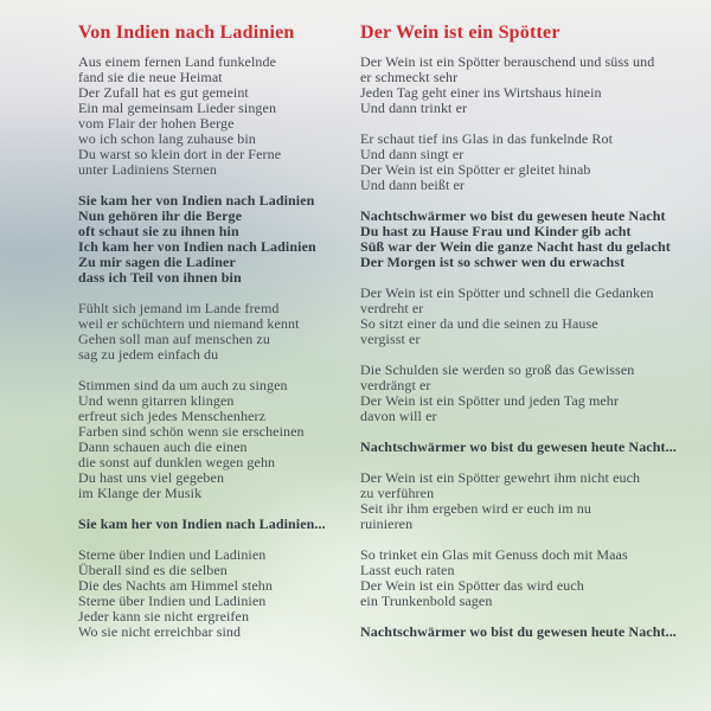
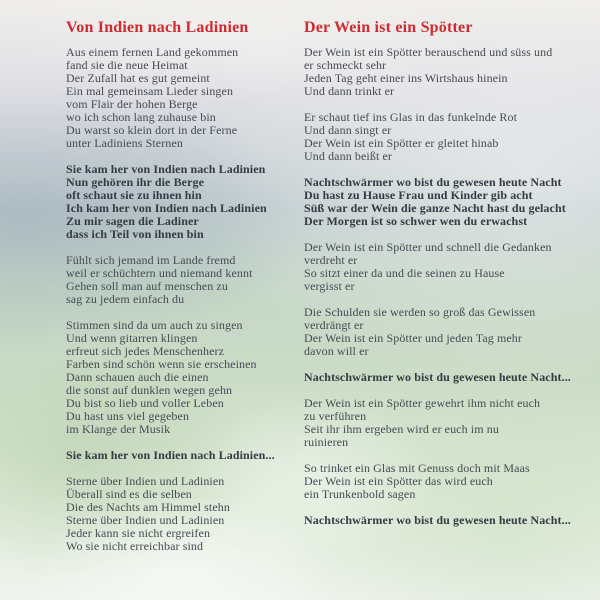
  Von Indien nach Ladinien
- Aus einem fernen Land funkelnde
+ Aus einem fernen Land gekommen
  fand sie die neue Heimat
  Der Zufall hat es gut gemeint
  Ein mal gemeinsam Lieder singen
  vom Flair der hohen Berge
  wo ich schon lang zuhause bin
  Du warst so klein dort in der Ferne
  unter Ladiniens Sternen
  Sie kam her von Indien nach Ladinien
  Nun gehören ihr die Berge
  oft schaut sie zu ihnen hin
  Ich kam her von Indien nach Ladinien
  Zu mir sagen die Ladiner
  dass ich Teil von ihnen bin
  Fühlt sich jemand im Lande fremd
  weil er schüchtern und niemand kennt
  Gehen soll man auf menschen zu
  sag zu jedem einfach du
  Stimmen sind da um auch zu singen
  Und wenn gitarren klingen
  erfreut sich jedes Menschenherz
  Farben sind schön wenn sie erscheinen
  Dann schauen auch die einen
  die sonst auf dunklen wegen gehn
+ Du bist so lieb und voller Leben
  Du hast uns viel gegeben
  im Klange der Musik
  Sie kam her von Indien nach Ladinien...
  Sterne über Indien und Ladinien
  Überall sind es die selben
  Die des Nachts am Himmel stehn
  Sterne über Indien und Ladinien
  Jeder kann sie nicht ergreifen
  Wo sie nicht erreichbar sind
  Der Wein ist ein Spötter
  Der Wein ist ein Spötter berauschend und süss und
  er schmeckt sehr
  Jeden Tag geht einer ins Wirtshaus hinein
  Und dann trinkt er
  Er schaut tief ins Glas in das funkelnde Rot
  Und dann singt er
  Der Wein ist ein Spötter er gleitet hinab
  Und dann beißt er
  Nachtschwärmer wo bist du gewesen heute Nacht
  Du hast zu Hause Frau und Kinder gib acht
  Süß war der Wein die ganze Nacht hast du gelacht
  Der Morgen ist so schwer wen du erwachst
  Der Wein ist ein Spötter und schnell die Gedanken
  verdreht er
  So sitzt einer da und die seinen zu Hause
  vergisst er
  Die Schulden sie werden so groß das Gewissen
  verdrängt er
  Der Wein ist ein Spötter und jeden Tag mehr
  davon will er
  Nachtschwärmer wo bist du gewesen heute Nacht...
  Der Wein ist ein Spötter gewehrt ihm nicht euch
  zu verführen
  Seit ihr ihm ergeben wird er euch im nu
  ruinieren
  So trinket ein Glas mit Genuss doch mit Maas
- Lasst euch raten
  Der Wein ist ein Spötter das wird euch
  ein Trunkenbold sagen
  Nachtschwärmer wo bist du gewesen heute Nacht...
